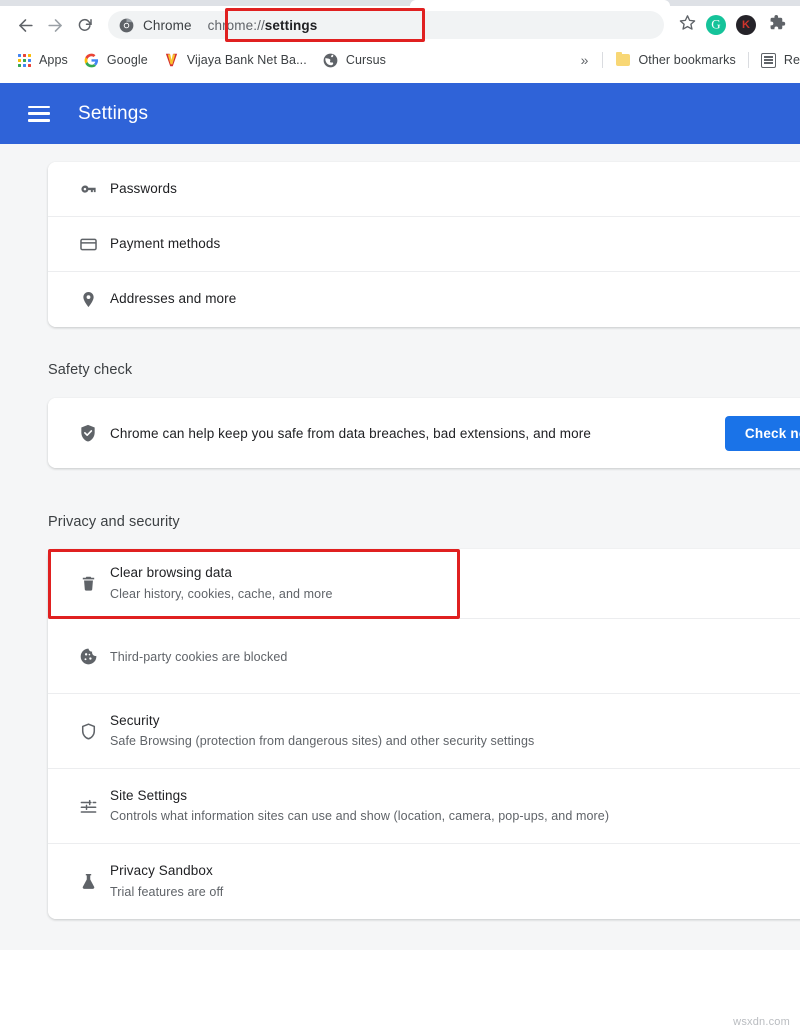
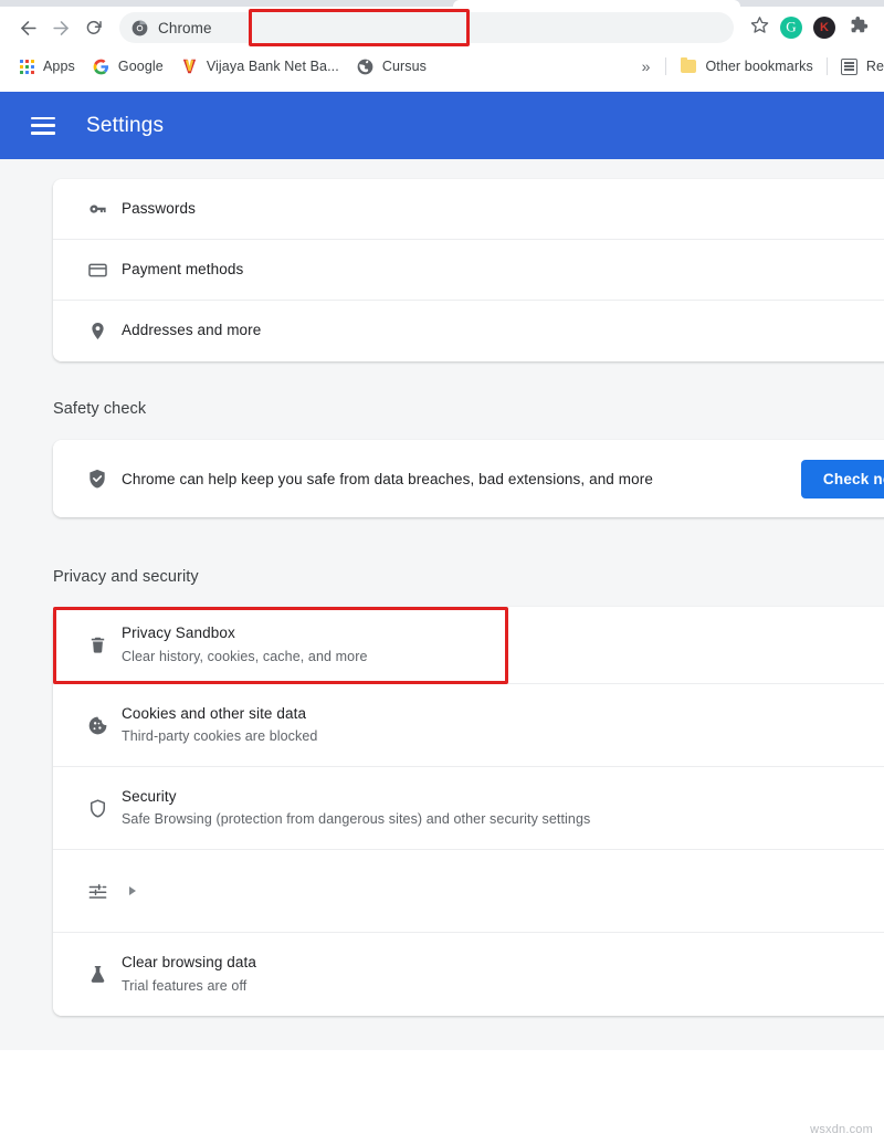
  Chrome
- chrome://settings
  Apps
  Google
  Vijaya Bank Net Ba...
  Cursus
  »
  Other bookmarks
  Re
  Settings
  Passwords
  Payment methods
  Addresses and more
  Safety check
  Chrome can help keep you safe from data breaches, bad extensions, and more
  Check n
  Privacy and security
- Clear browsing data
+ Privacy Sandbox
  Clear history, cookies, cache, and more
+ Cookies and other site data
  Third-party cookies are blocked
  Security
  Safe Browsing (protection from dangerous sites) and other security settings
- Site Settings
- Controls what information sites can use and show (location, camera, pop-ups, and more)
- Privacy Sandbox
+ Clear browsing data
  Trial features are off
  wsxdn.com
